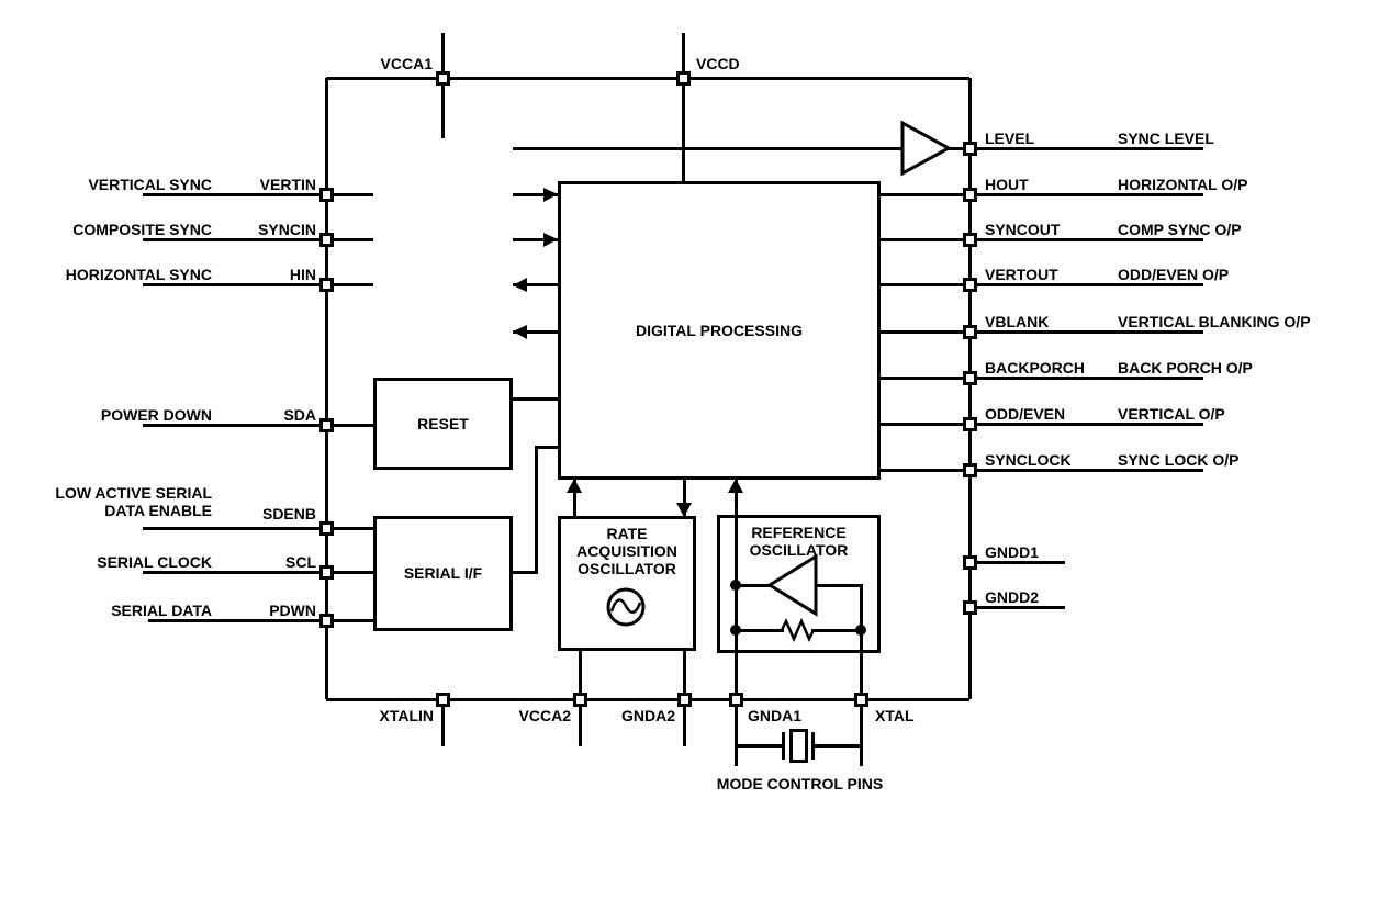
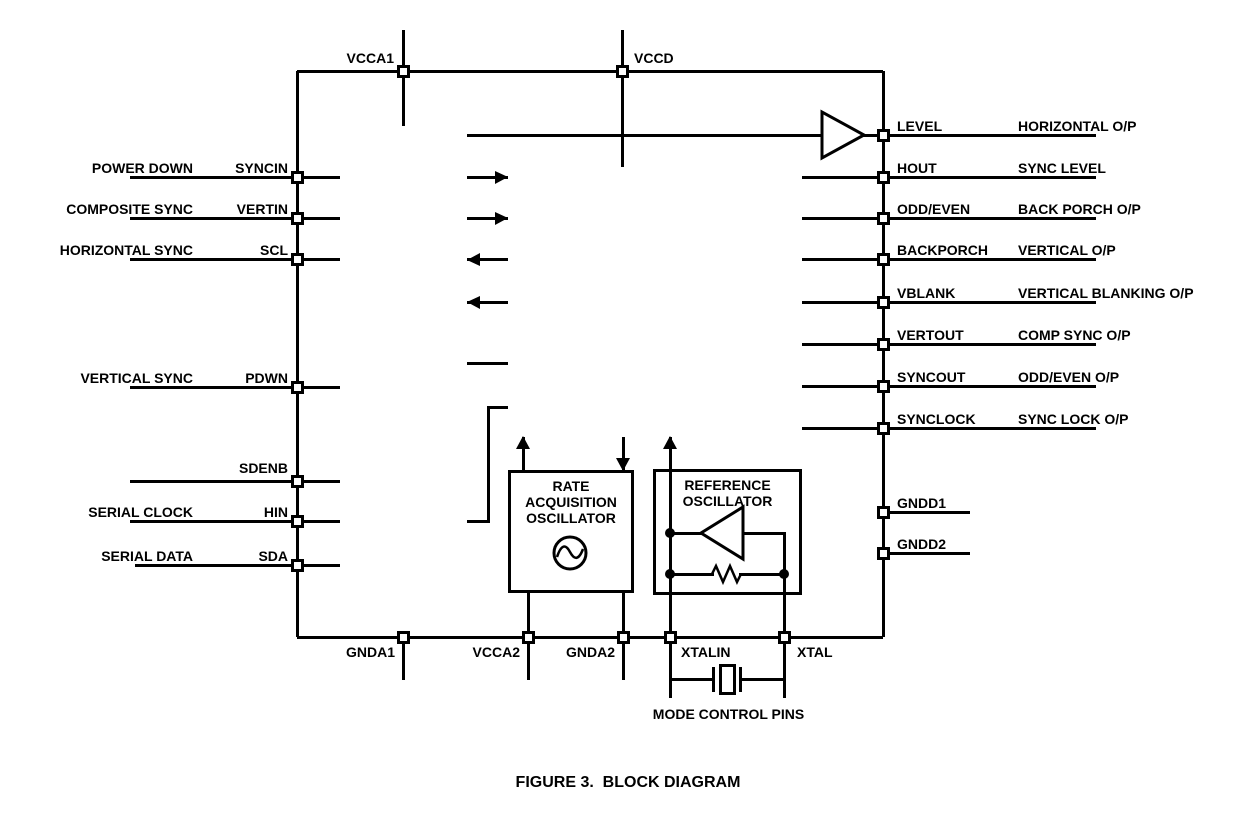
- DIGITAL PROCESSING
- RESET
- SERIAL I/F
  RATE
  ACQUISITION
  OSCILLATOR
  REFERENCE
  OSCILLATOR
- VERTICAL SYNC
+ POWER DOWN
- VERTIN
+ SYNCIN
  COMPOSITE SYNC
- SYNCIN
+ VERTIN
  HORIZONTAL SYNC
- HIN
+ SCL
- POWER DOWN
+ VERTICAL SYNC
- SDA
+ PDWN
- LOW ACTIVE SERIAL
- DATA ENABLE
  SDENB
  SERIAL CLOCK
- SCL
+ HIN
  SERIAL DATA
- PDWN
+ SDA
  LEVEL
- SYNC LEVEL
+ HORIZONTAL O/P
  HOUT
- HORIZONTAL O/P
+ SYNC LEVEL
- SYNCOUT
+ ODD/EVEN
- COMP SYNC O/P
+ BACK PORCH O/P
- VERTOUT
+ BACKPORCH
- ODD/EVEN O/P
+ VERTICAL O/P
  VBLANK
  VERTICAL BLANKING O/P
- BACKPORCH
+ VERTOUT
- BACK PORCH O/P
+ COMP SYNC O/P
- ODD/EVEN
+ SYNCOUT
- VERTICAL O/P
+ ODD/EVEN O/P
  SYNCLOCK
  SYNC LOCK O/P
  GNDD1
  GNDD2
  VCCA1
  VCCD
- XTALIN
+ GNDA1
  VCCA2
  GNDA2
- GNDA1
+ XTALIN
  XTAL
  MODE CONTROL PINS
+ FIGURE 3. BLOCK DIAGRAM
